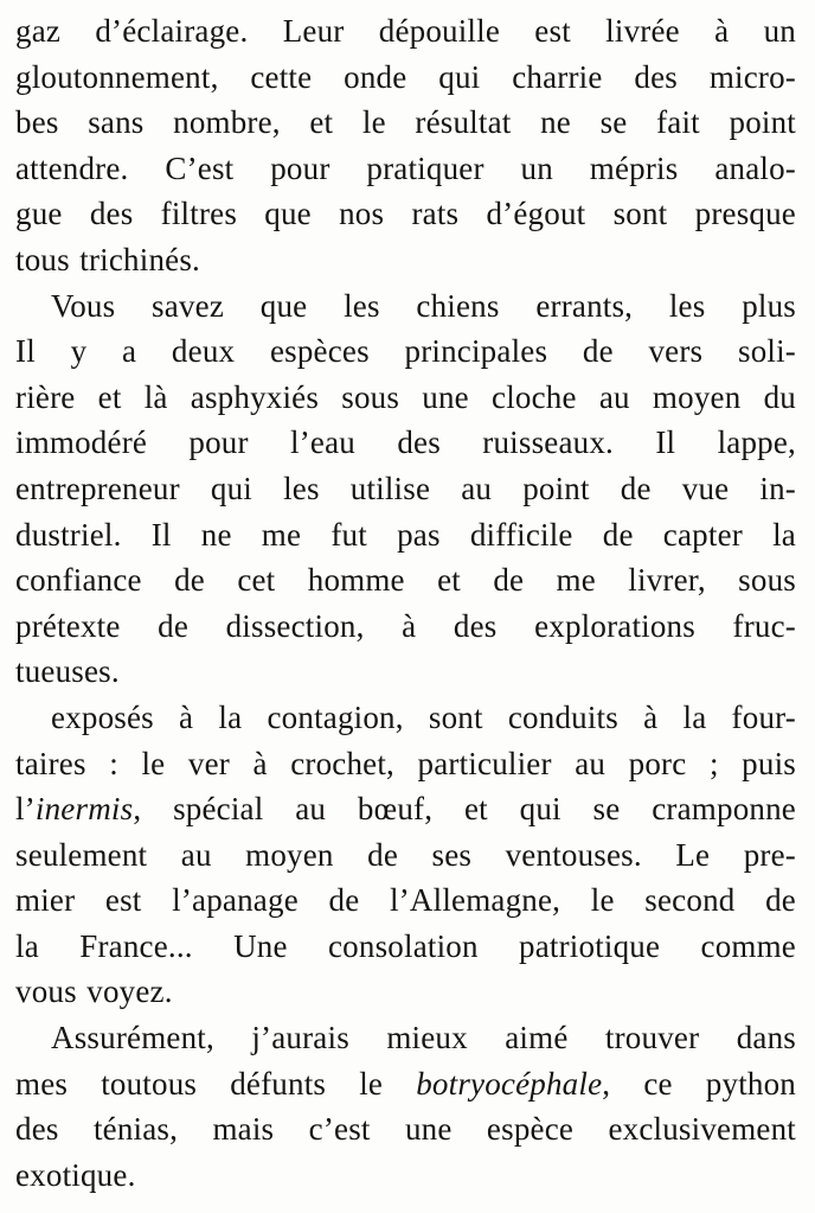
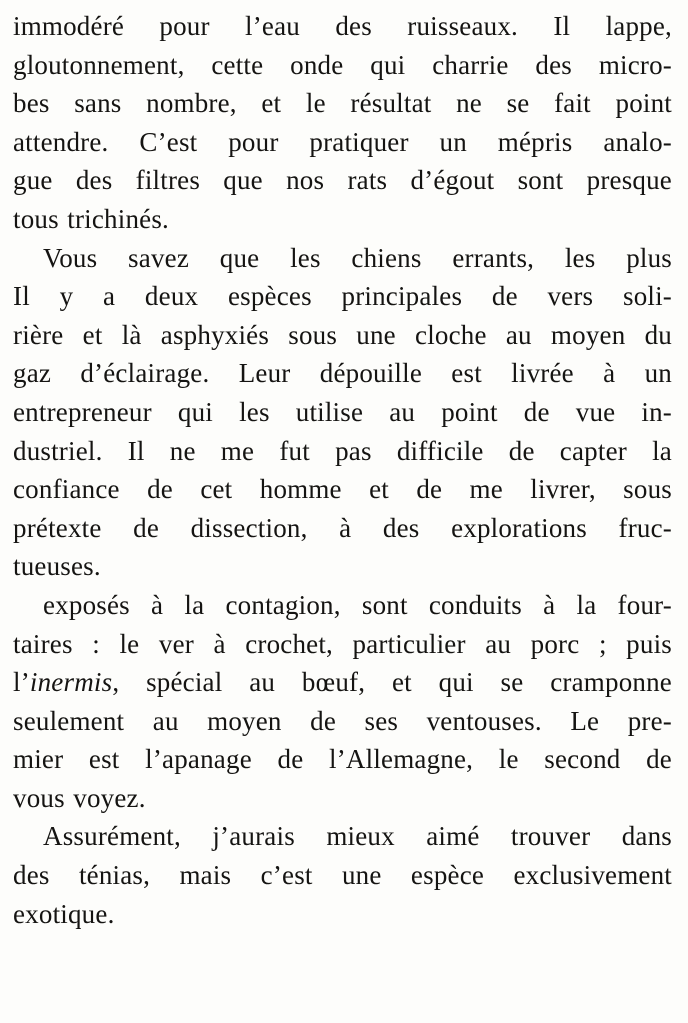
- gaz d’éclairage. Leur dépouille est livrée à un
+ immodéré pour l’eau des ruisseaux. Il lappe,
  gloutonnement, cette onde qui charrie des micro-
  bes sans nombre, et le résultat ne se fait point
  attendre. C’est pour pratiquer un mépris analo-
  gue des filtres que nos rats d’égout sont presque
  tous trichinés.
  Vous savez que les chiens errants, les plus
  Il y a deux espèces principales de vers soli-
  rière et là asphyxiés sous une cloche au moyen du
- immodéré pour l’eau des ruisseaux. Il lappe,
+ gaz d’éclairage. Leur dépouille est livrée à un
  entrepreneur qui les utilise au point de vue in-
  dustriel. Il ne me fut pas difficile de capter la
  confiance de cet homme et de me livrer, sous
  prétexte de dissection, à des explorations fruc-
  tueuses.
  exposés à la contagion, sont conduits à la four-
  taires : le ver à crochet, particulier au porc ; puis
  l’inermis, spécial au bœuf, et qui se cramponne
  seulement au moyen de ses ventouses. Le pre-
  mier est l’apanage de l’Allemagne, le second de
- la France... Une consolation patriotique comme
  vous voyez.
  Assurément, j’aurais mieux aimé trouver dans
- mes toutous défunts le botryocéphale, ce python
  des ténias, mais c’est une espèce exclusivement
  exotique.
